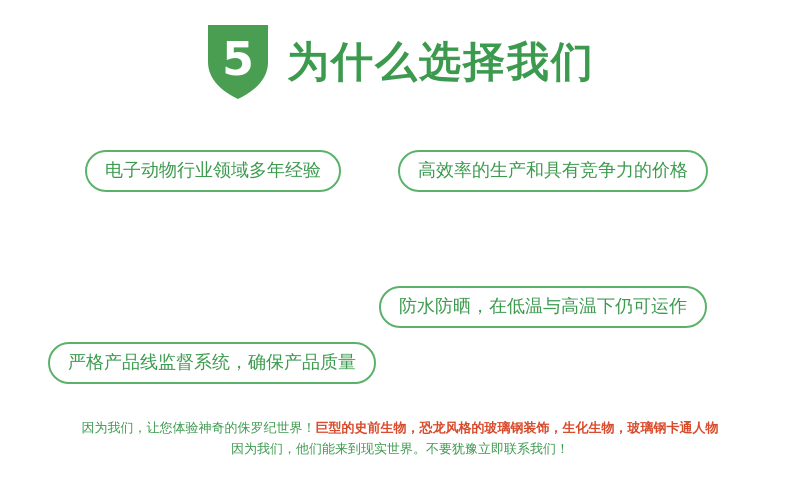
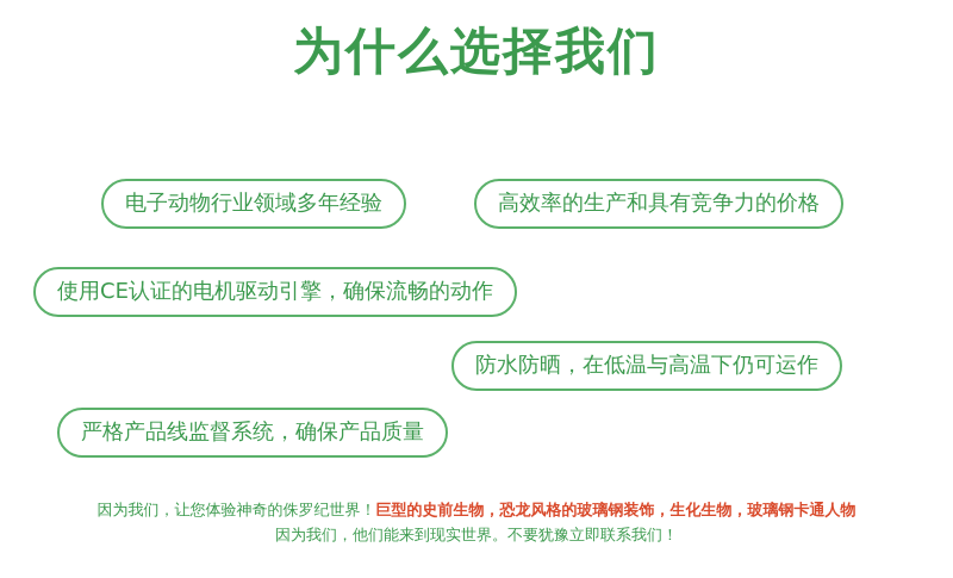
- 5
  为什么选择我们
  电子动物行业领域多年经验
  高效率的生产和具有竞争力的价格
+ 使用CE认证的电机驱动引擎，确保流畅的动作
  防水防晒，在低温与高温下仍可运作
  严格产品线监督系统，确保产品质量
  因为我们，让您体验神奇的侏罗纪世界！巨型的史前生物，恐龙风格的玻璃钢装饰，生化生物，玻璃钢卡通人物
  因为我们，他们能来到现实世界。不要犹豫立即联系我们！
